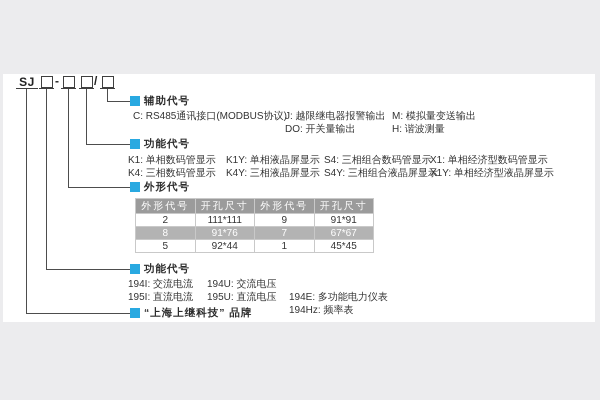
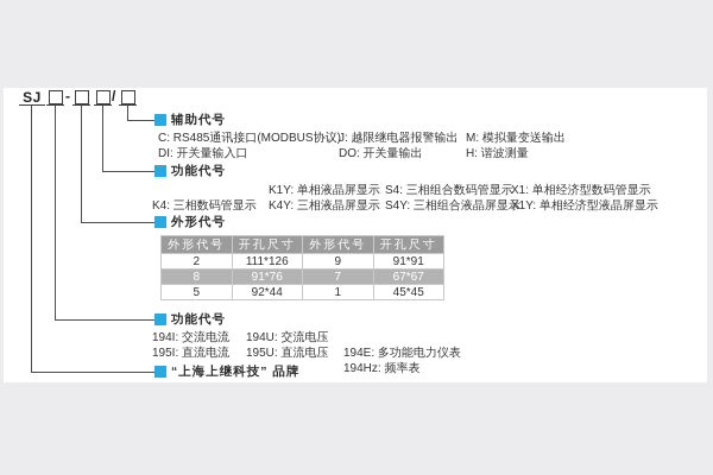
  SJ
  -
  /
  辅助代号
  功能代号
  外形代号
  功能代号
  “上海上继科技” 品牌
  C: RS485通讯接口(MODBUS协议)
  J: 越限继电器报警输出
  M: 模拟量变送输出
+ DI: 开关量输入口
  DO: 开关量输出
  H: 谐波测量
- K1: 单相数码管显示
  K1Y: 单相液晶屏显示
  S4: 三相组合数码管显示
  X1: 单相经济型数码管显示
  K4: 三相数码管显示
  K4Y: 三相液晶屏显示
  S4Y: 三相组合液晶屏显示
  X1Y: 单相经济型液晶屏显示
  外形代号	开孔尺寸	外形代号	开孔尺寸
- 2	111*111	9	91*91
+ 2	111*126	9	91*91
  8	91*76	7	67*67
  5	92*44	1	45*45
  194I: 交流电流
  194U: 交流电压
  195I: 直流电流
  195U: 直流电压
  194E: 多功能电力仪表
  194Hz: 频率表
